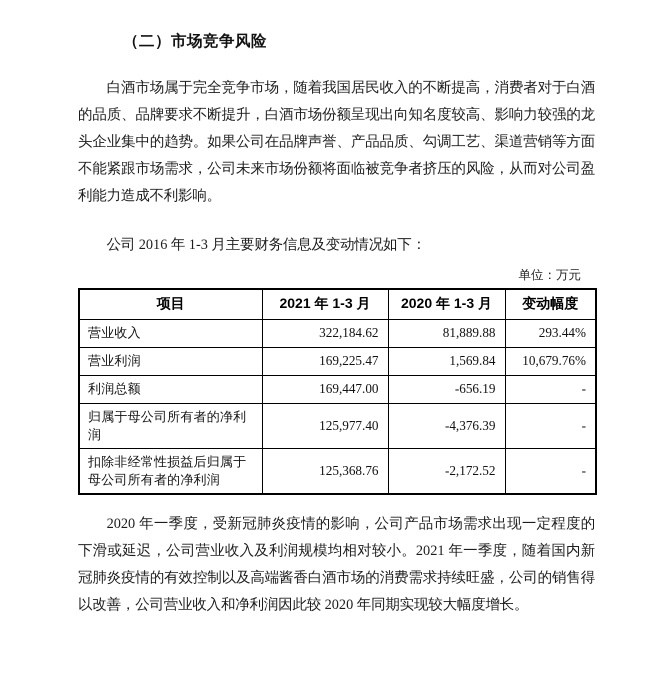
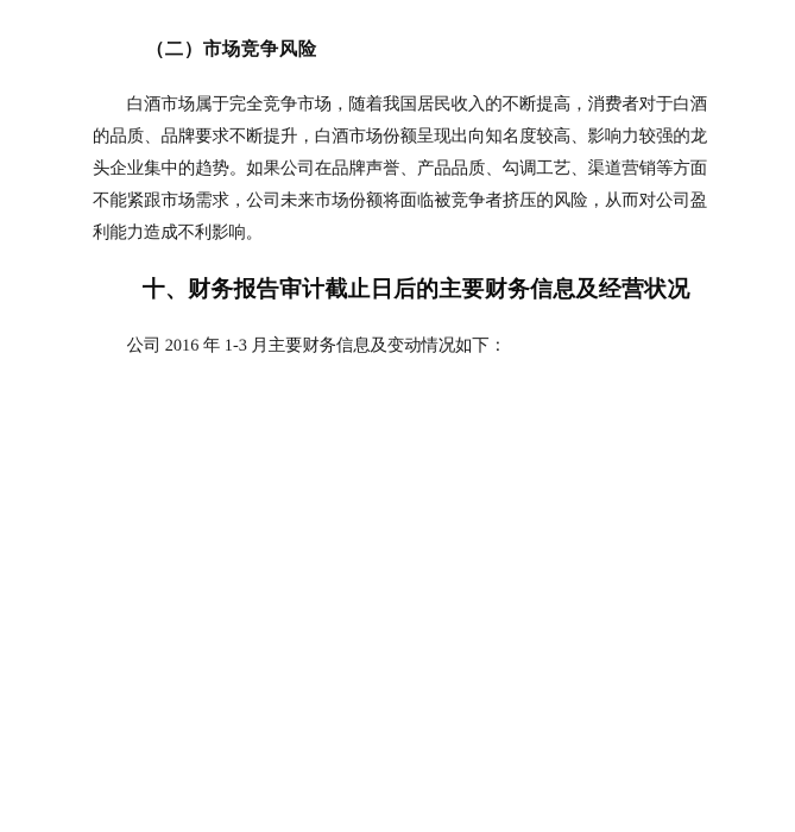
  （二）市场竞争风险
  白酒市场属于完全竞争市场，随着我国居民收入的不断提高，消费者对于白酒的品质、品牌要求不断提升，白酒市场份额呈现出向知名度较高、影响力较强的龙头企业集中的趋势。如果公司在品牌声誉、产品品质、勾调工艺、渠道营销等方面不能紧跟市场需求，公司未来市场份额将面临被竞争者挤压的风险，从而对公司盈利能力造成不利影响。
+ 十、财务报告审计截止日后的主要财务信息及经营状况
  公司 2016 年 1-3 月主要财务信息及变动情况如下：
- 单位：万元
- 项目	2021 年 1-3 月	2020 年 1-3 月	变动幅度
- 营业收入	322,184.62	81,889.88	293.44%
- 营业利润	169,225.47	1,569.84	10,679.76%
- 利润总额	169,447.00	-656.19	-
- 归属于母公司所有者的净利润	125,977.40	-4,376.39	-
- 扣除非经常性损益后归属于母公司所有者的净利润	125,368.76	-2,172.52	-
- 2020 年一季度，受新冠肺炎疫情的影响，公司产品市场需求出现一定程度的下滑或延迟，公司营业收入及利润规模均相对较小。2021 年一季度，随着国内新冠肺炎疫情的有效控制以及高端酱香白酒市场的消费需求持续旺盛，公司的销售得以改善，公司营业收入和净利润因此较 2020 年同期实现较大幅度增长。
